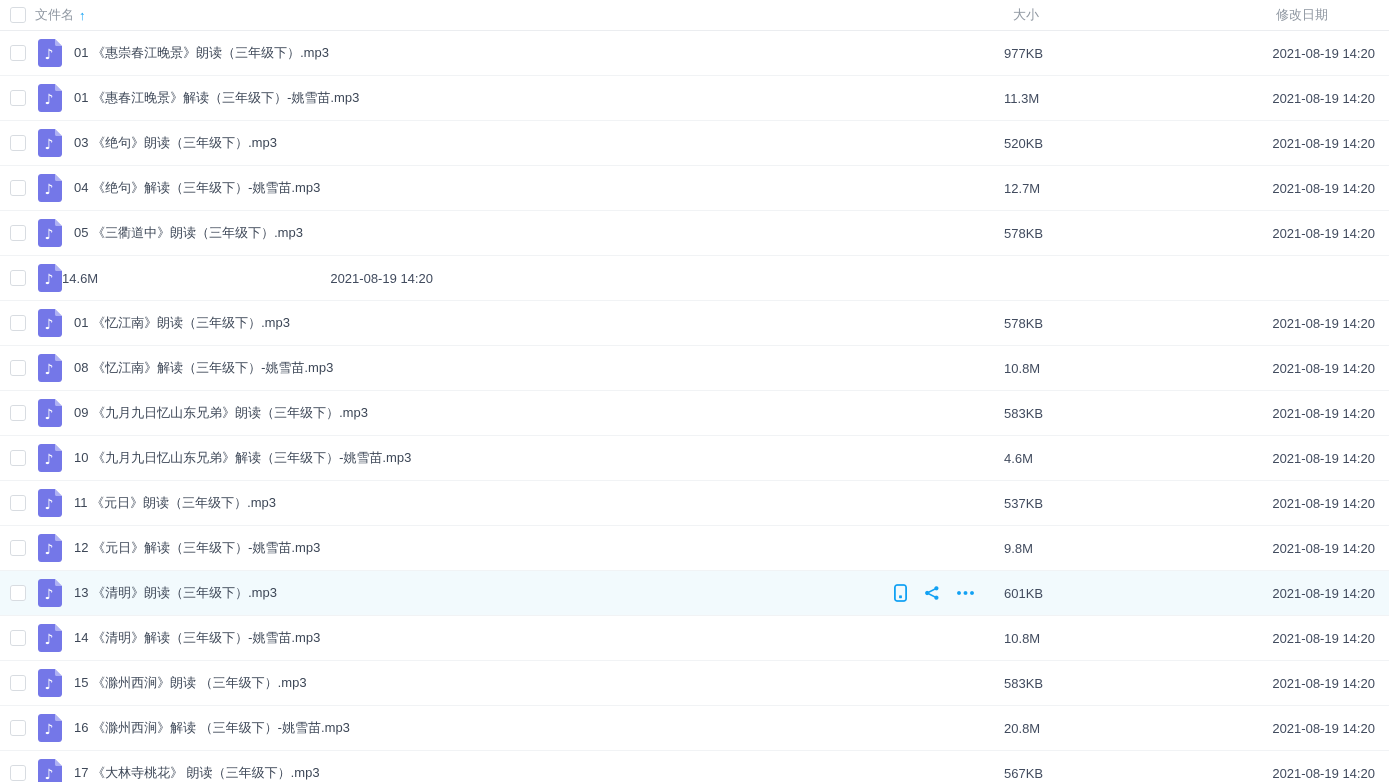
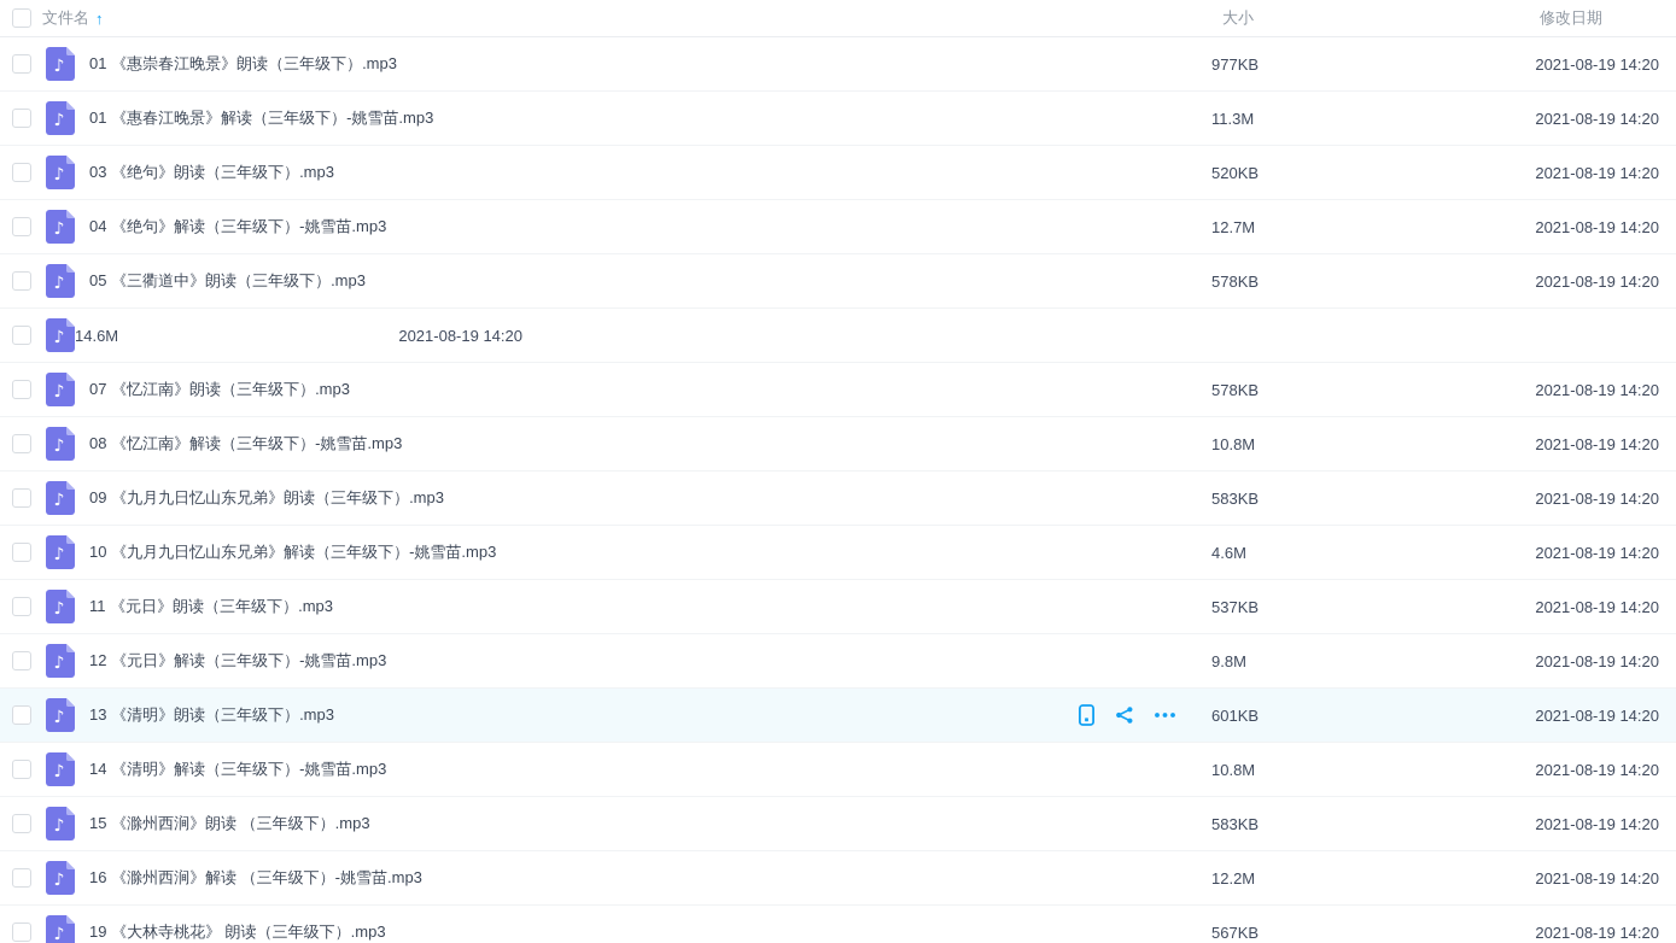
  文件名
  ↑
  大小
  修改日期
  ♪
  01 《惠崇春江晚景》朗读（三年级下）.mp3
  977KB
  2021-08-19 14:20
  ♪
  01 《惠春江晚景》解读（三年级下）-姚雪苗.mp3
  11.3M
  2021-08-19 14:20
  ♪
  03 《绝句》朗读（三年级下）.mp3
  520KB
  2021-08-19 14:20
  ♪
  04 《绝句》解读（三年级下）-姚雪苗.mp3
  12.7M
  2021-08-19 14:20
  ♪
  05 《三衢道中》朗读（三年级下）.mp3
  578KB
  2021-08-19 14:20
  ♪
  14.6M
  2021-08-19 14:20
  ♪
- 01 《忆江南》朗读（三年级下）.mp3
+ 07 《忆江南》朗读（三年级下）.mp3
  578KB
  2021-08-19 14:20
  ♪
  08 《忆江南》解读（三年级下）-姚雪苗.mp3
  10.8M
  2021-08-19 14:20
  ♪
  09 《九月九日忆山东兄弟》朗读（三年级下）.mp3
  583KB
  2021-08-19 14:20
  ♪
  10 《九月九日忆山东兄弟》解读（三年级下）-姚雪苗.mp3
  4.6M
  2021-08-19 14:20
  ♪
  11 《元日》朗读（三年级下）.mp3
  537KB
  2021-08-19 14:20
  ♪
  12 《元日》解读（三年级下）-姚雪苗.mp3
  9.8M
  2021-08-19 14:20
  ♪
  13 《清明》朗读（三年级下）.mp3
  601KB
  2021-08-19 14:20
  ♪
  14 《清明》解读（三年级下）-姚雪苗.mp3
  10.8M
  2021-08-19 14:20
  ♪
  15 《滁州西涧》朗读 （三年级下）.mp3
  583KB
  2021-08-19 14:20
  ♪
  16 《滁州西涧》解读 （三年级下）-姚雪苗.mp3
- 20.8M
+ 12.2M
  2021-08-19 14:20
  ♪
- 17 《大林寺桃花》 朗读（三年级下）.mp3
+ 19 《大林寺桃花》 朗读（三年级下）.mp3
  567KB
  2021-08-19 14:20
